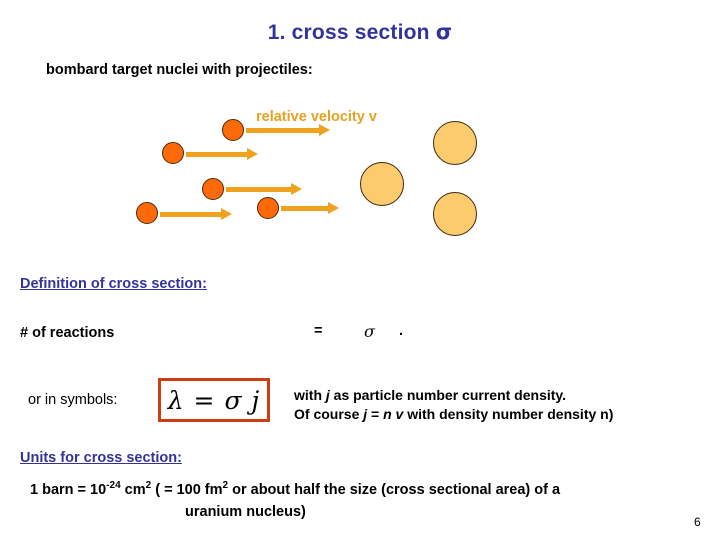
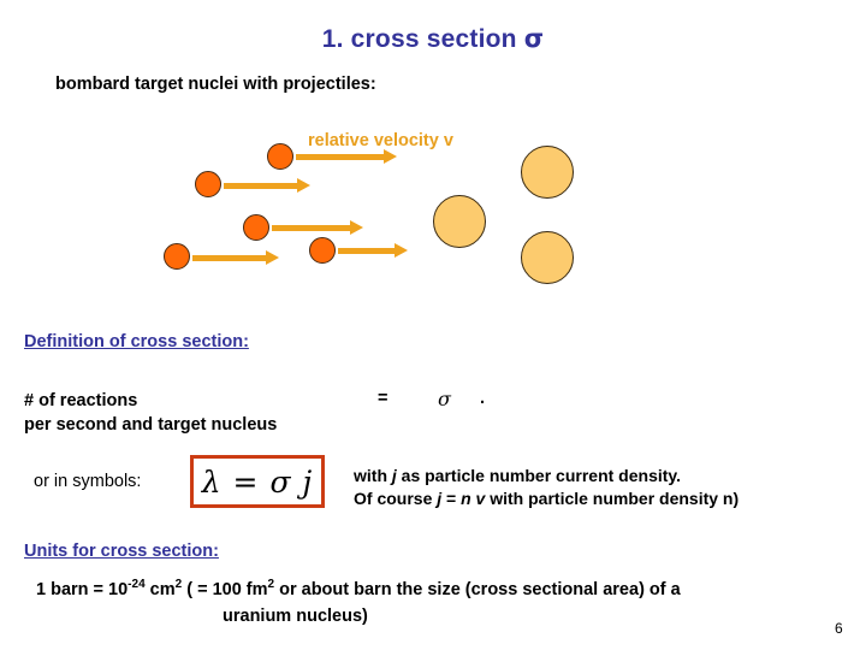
  1. cross section σ
  bombard target nuclei with projectiles:
  relative velocity v
  Definition of cross section:
  # of reactions
+ per second and target nucleus
  =
  σ
  .
  or in symbols:
  λ = σ j
  with j as particle number current density.
- Of course j = n v with density number density n)
+ Of course j = n v with particle number density n)
  Units for cross section:
- 1 barn = 10-24 cm2 ( = 100 fm2 or about half the size (cross sectional area) of a
+ 1 barn = 10-24 cm2 ( = 100 fm2 or about barn the size (cross sectional area) of a
  uranium nucleus)
  6
